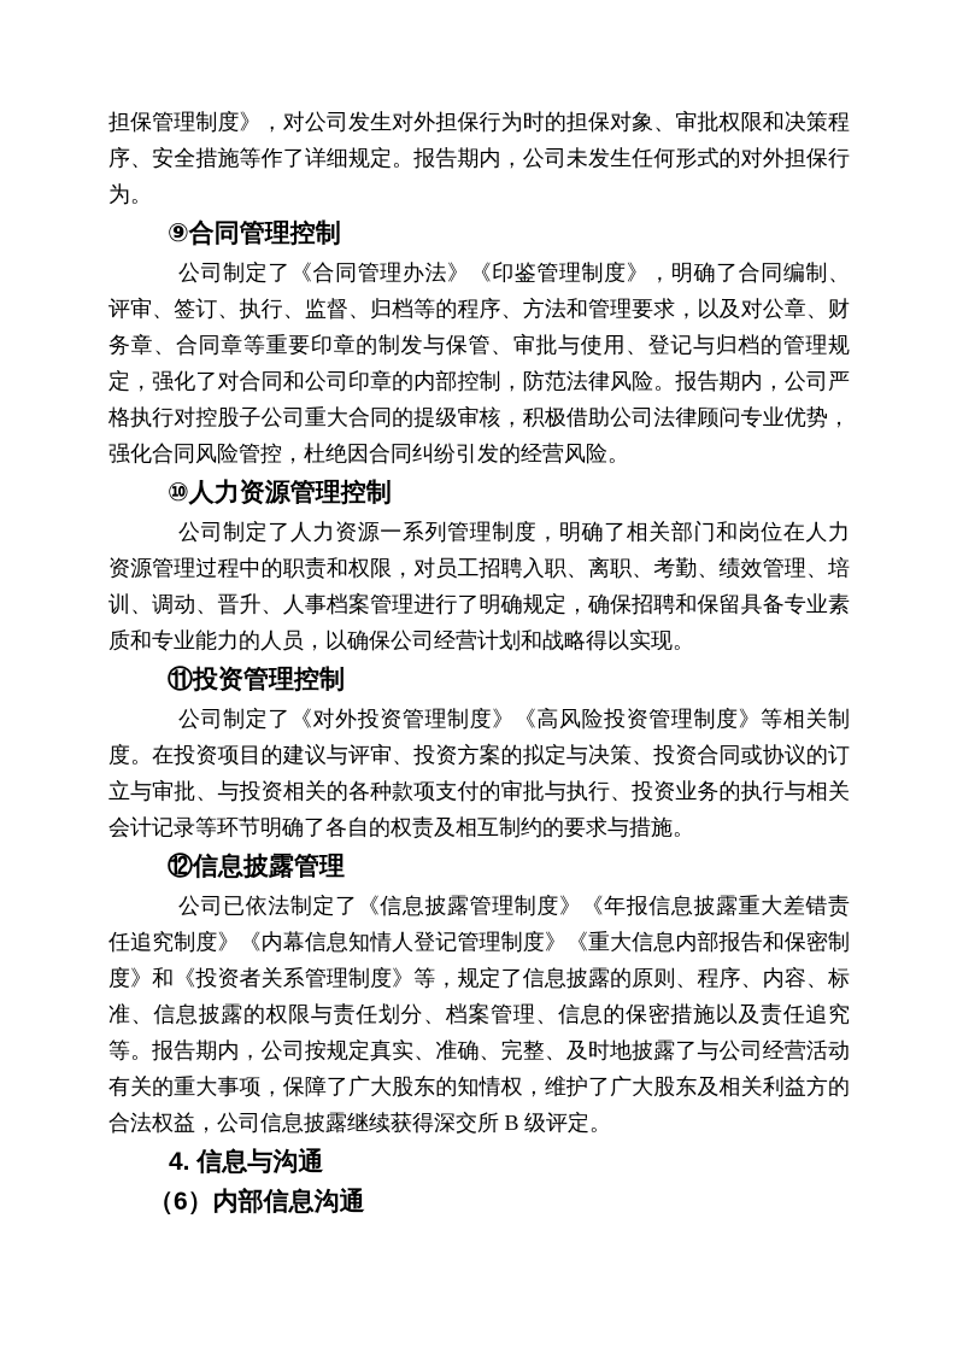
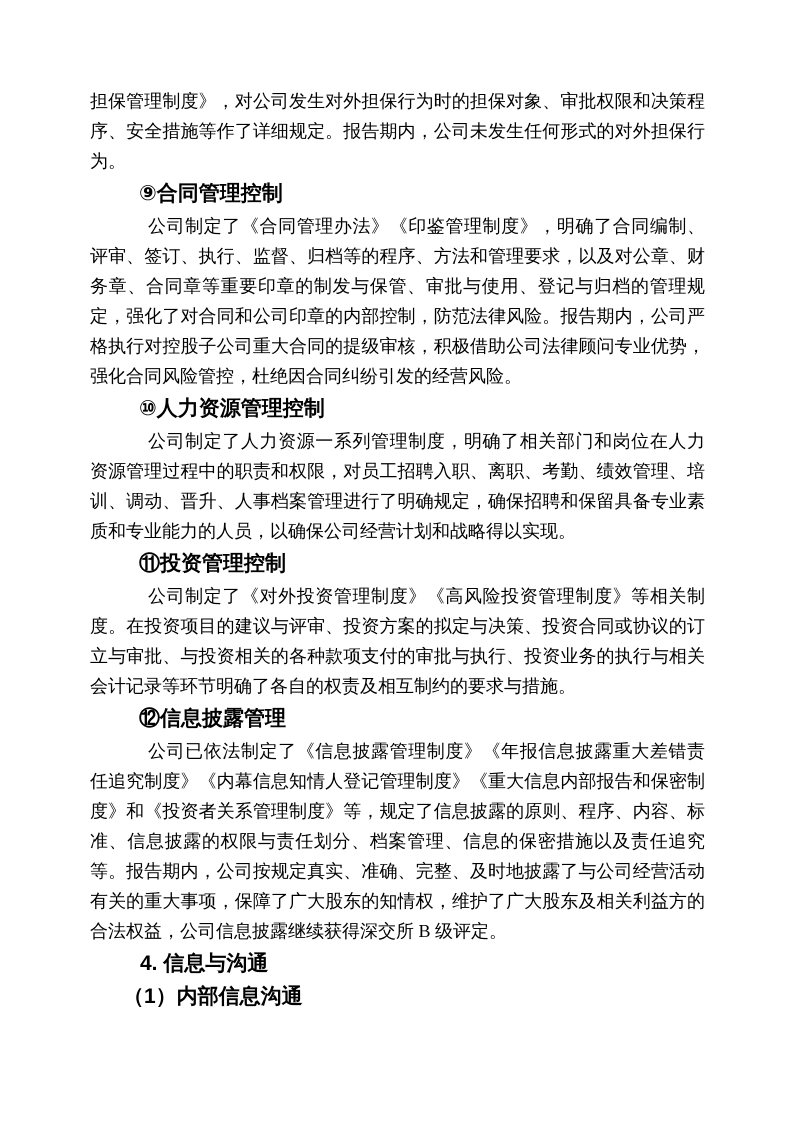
  担保管理制度》，对公司发生对外担保行为时的担保对象、审批权限和决策程序、安全措施等作了详细规定。报告期内，公司未发生任何形式的对外担保行为。
  ⑨合同管理控制
  公司制定了《合同管理办法》《印鉴管理制度》，明确了合同编制、评审、签订、执行、监督、归档等的程序、方法和管理要求，以及对公章、财务章、合同章等重要印章的制发与保管、审批与使用、登记与归档的管理规定，强化了对合同和公司印章的内部控制，防范法律风险。报告期内，公司严格执行对控股子公司重大合同的提级审核，积极借助公司法律顾问专业优势，强化合同风险管控，杜绝因合同纠纷引发的经营风险。
  ⑩人力资源管理控制
  公司制定了人力资源一系列管理制度，明确了相关部门和岗位在人力资源管理过程中的职责和权限，对员工招聘入职、离职、考勤、绩效管理、培训、调动、晋升、人事档案管理进行了明确规定，确保招聘和保留具备专业素质和专业能力的人员，以确保公司经营计划和战略得以实现。
  ⑪投资管理控制
  公司制定了《对外投资管理制度》《高风险投资管理制度》等相关制度。在投资项目的建议与评审、投资方案的拟定与决策、投资合同或协议的订立与审批、与投资相关的各种款项支付的审批与执行、投资业务的执行与相关会计记录等环节明确了各自的权责及相互制约的要求与措施。
  ⑫信息披露管理
  公司已依法制定了《信息披露管理制度》《年报信息披露重大差错责任追究制度》《内幕信息知情人登记管理制度》《重大信息内部报告和保密制度》和《投资者关系管理制度》等，规定了信息披露的原则、程序、内容、标准、信息披露的权限与责任划分、档案管理、信息的保密措施以及责任追究等。报告期内，公司按规定真实、准确、完整、及时地披露了与公司经营活动有关的重大事项，保障了广大股东的知情权，维护了广大股东及相关利益方的合法权益，公司信息披露继续获得深交所 B 级评定。
  4. 信息与沟通
- （6）内部信息沟通
+ （1）内部信息沟通
